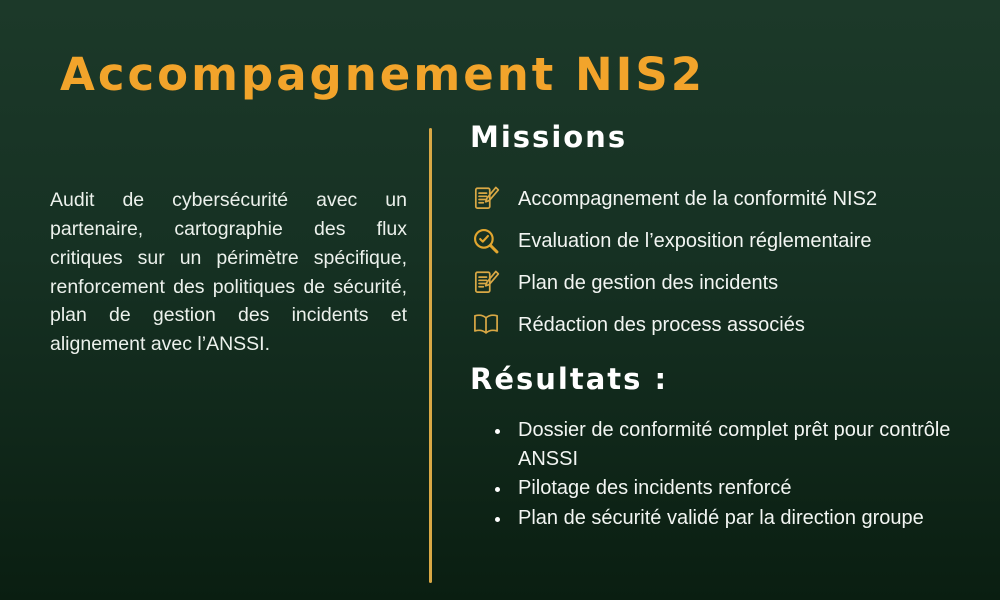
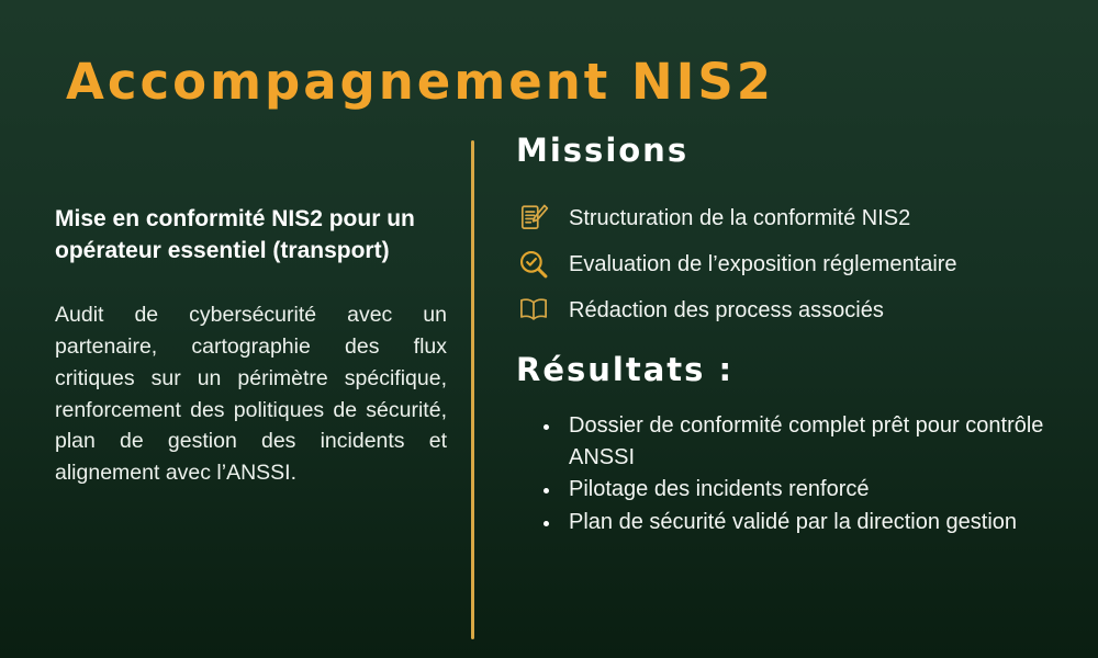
  Accompagnement NIS2
+ Mise en conformité NIS2 pour un opérateur essentiel (transport)
  Audit de cybersécurité avec un partenaire, cartographie des flux critiques sur un périmètre spécifique, renforcement des politiques de sécurité, plan de gestion des incidents et alignement avec l’ANSSI.
  Missions
- Accompagnement de la conformité NIS2
+ Structuration de la conformité NIS2
  Evaluation de l’exposition réglementaire
- Plan de gestion des incidents
  Rédaction des process associés
  Résultats :
  Dossier de conformité complet prêt pour contrôle ANSSI
  Pilotage des incidents renforcé
- Plan de sécurité validé par la direction groupe
+ Plan de sécurité validé par la direction gestion
